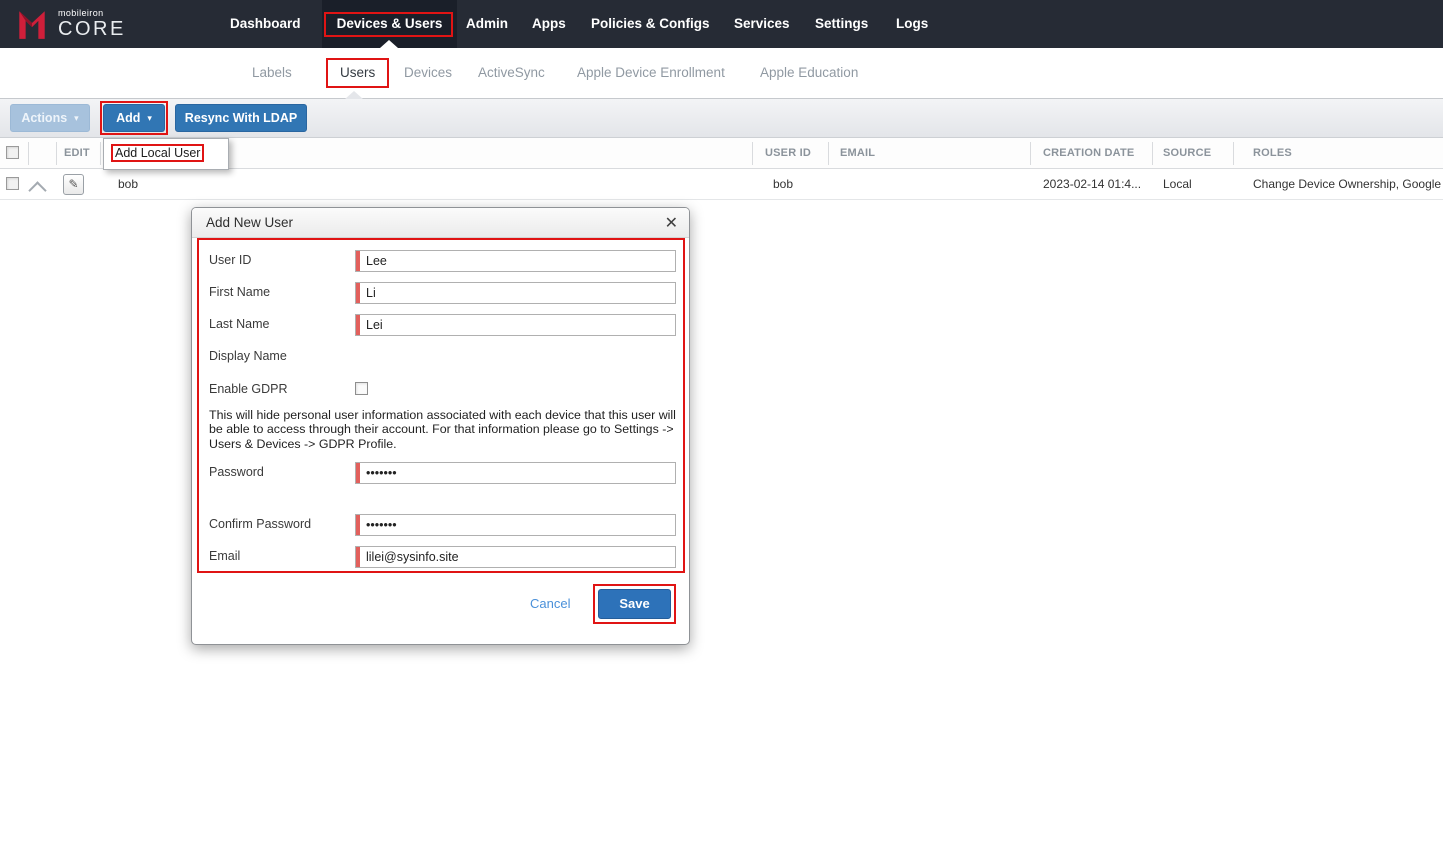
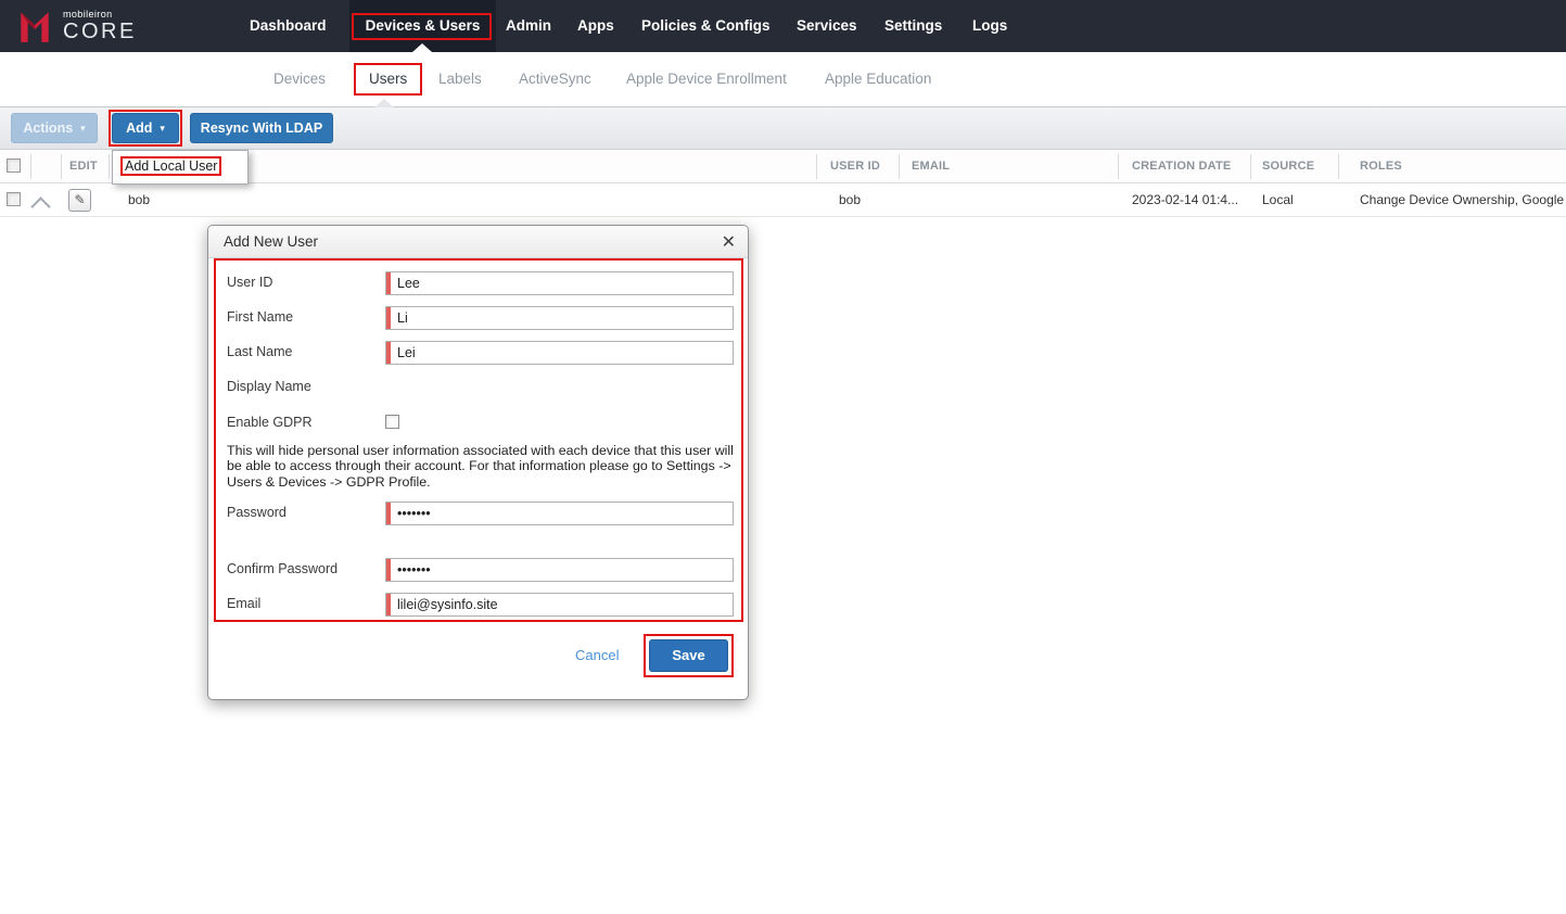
  mobileiron
  CORE
  Dashboard
  Devices & Users
  Admin
  Apps
  Policies & Configs
  Services
  Settings
  Logs
- Labels
+ Devices
  Users
- Devices
+ Labels
  ActiveSync
  Apple Device Enrollment
  Apple Education
  Actions ▾
  Add ▾
  Resync With LDAP
  Add Local User
  EDIT
  USER ID
  EMAIL
  CREATION DATE
  SOURCE
  ROLES
  ✎
  bob
  bob
  2023-02-14 01:4...
  Local
  Change Device Ownership, Google
  Add New User
  ✕
  User ID
  Lee
  First Name
  Li
  Last Name
  Lei
  Display Name
  Enable GDPR
  This will hide personal user information associated with each device that this user will be able to access through their account. For that information please go to Settings -> Users & Devices -> GDPR Profile.
  Password
  •••••••
  Confirm Password
  •••••••
  Email
  lilei@sysinfo.site
  Cancel
  Save
